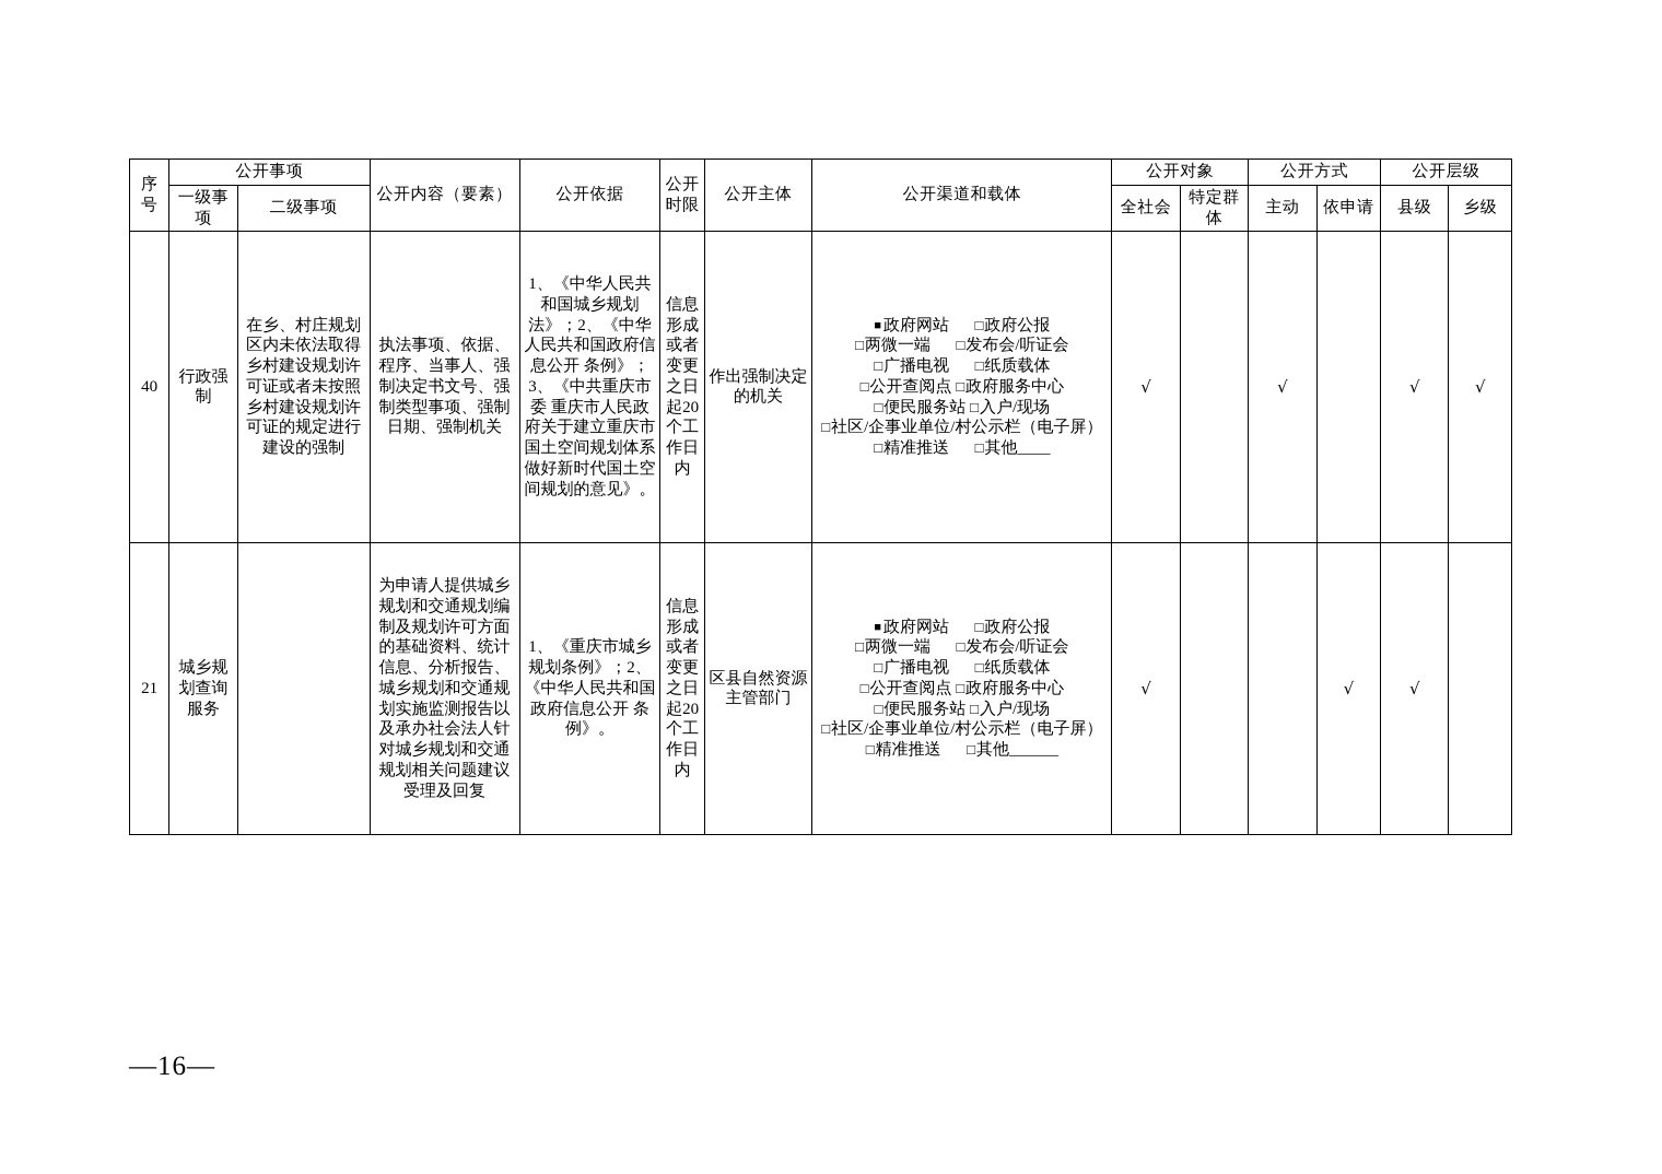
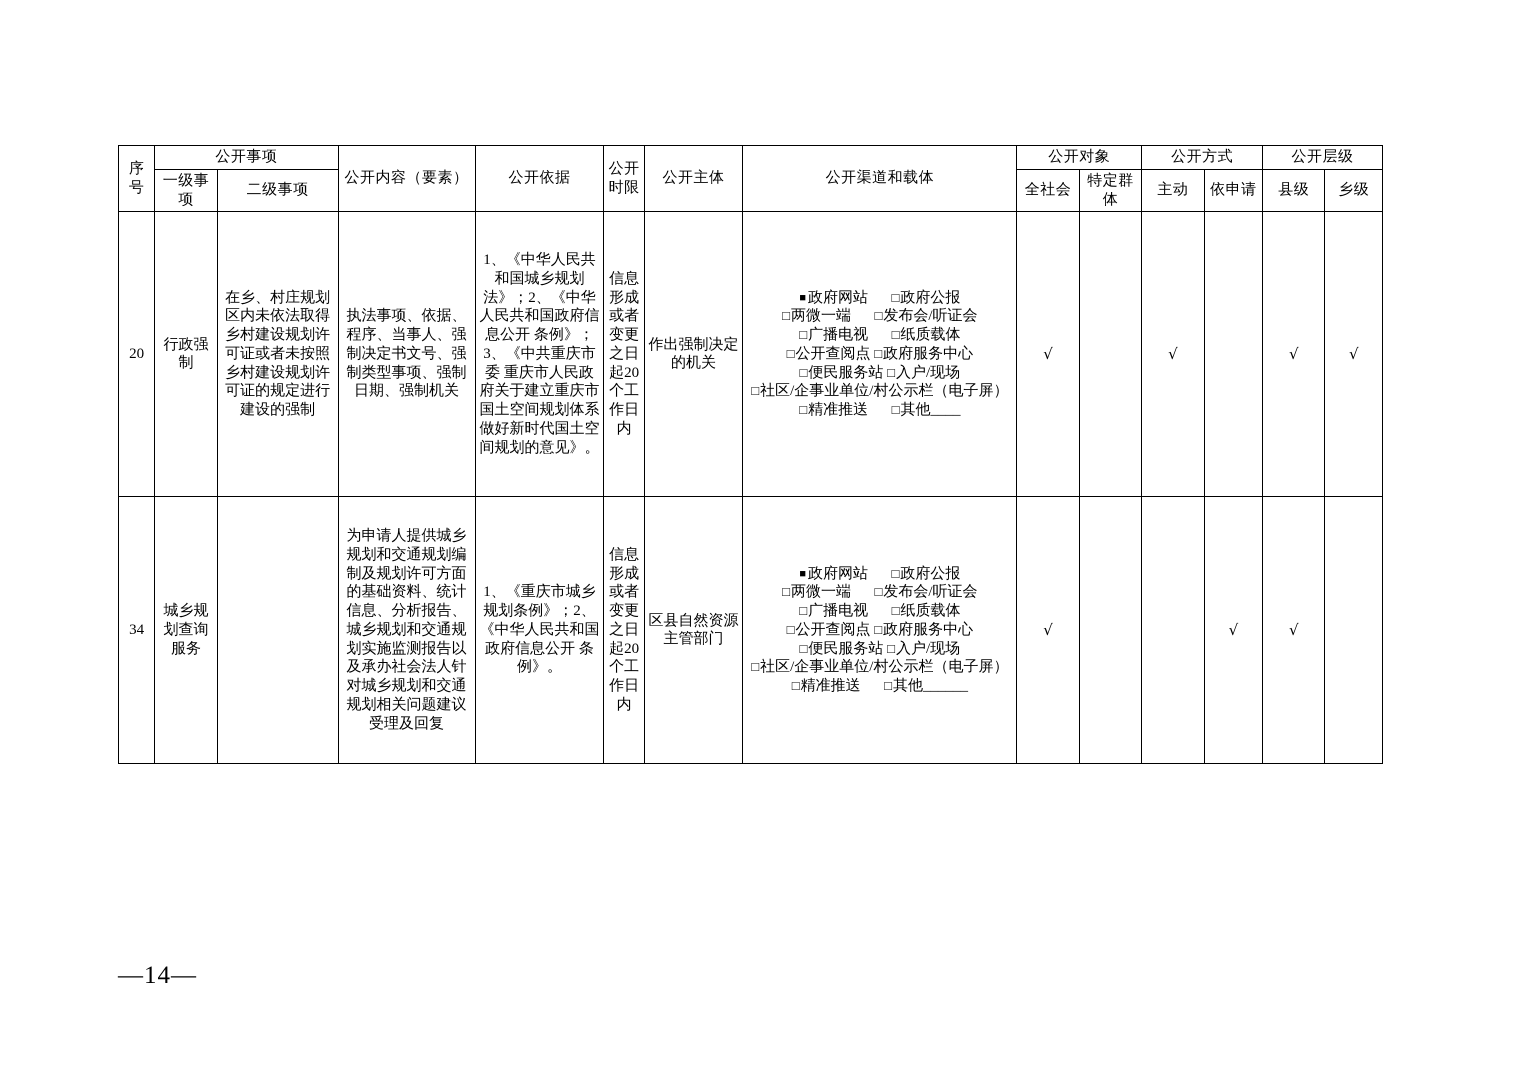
  序号	公开事项	公开内容（要素）	公开依据	公开时限	公开主体	公开渠道和载体	公开对象	公开方式	公开层级
  一级事项	二级事项	全社会	特定群体	主动	依申请	县级	乡级
- 40	行政强制	在乡、村庄规划区内未依法取得乡村建设规划许可证或者未按照乡村建设规划许可证的规定进行建设的强制	执法事项、依据、程序、当事人、强制决定书文号、强制类型事项、强制日期、强制机关	1、《中华人民共和国城乡规划法》；2、《中华人民共和国政府信息公开 条例》；3、《中共重庆市委 重庆市人民政府关于建立重庆市国土空间规划体系做好新时代国土空间规划的意见》。	信息形成或者变更之日起20个工作日内	作出强制决定的机关	政府网站 政府公报 两微一端 发布会/听证会 广播电视 纸质载体 公开查阅点 政府服务中心 便民服务站 入户/现场 社区/企事业单位/村公示栏（电子屏） 精准推送 其他____	√		√		√	√
+ 20	行政强制	在乡、村庄规划区内未依法取得乡村建设规划许可证或者未按照乡村建设规划许可证的规定进行建设的强制	执法事项、依据、程序、当事人、强制决定书文号、强制类型事项、强制日期、强制机关	1、《中华人民共和国城乡规划法》；2、《中华人民共和国政府信息公开 条例》；3、《中共重庆市委 重庆市人民政府关于建立重庆市国土空间规划体系做好新时代国土空间规划的意见》。	信息形成或者变更之日起20个工作日内	作出强制决定的机关	政府网站 政府公报 两微一端 发布会/听证会 广播电视 纸质载体 公开查阅点 政府服务中心 便民服务站 入户/现场 社区/企事业单位/村公示栏（电子屏） 精准推送 其他____	√		√		√	√
- 21	城乡规划查询服务		为申请人提供城乡规划和交通规划编制及规划许可方面的基础资料、统计信息、分析报告、城乡规划和交通规划实施监测报告以及承办社会法人针对城乡规划和交通规划相关问题建议受理及回复	1、《重庆市城乡规划条例》；2、《中华人民共和国政府信息公开 条例》。	信息形成或者变更之日起20个工作日内	区县自然资源主管部门	政府网站 政府公报 两微一端 发布会/听证会 广播电视 纸质载体 公开查阅点 政府服务中心 便民服务站 入户/现场 社区/企事业单位/村公示栏（电子屏） 精准推送 其他______	√			√	√
+ 34	城乡规划查询服务		为申请人提供城乡规划和交通规划编制及规划许可方面的基础资料、统计信息、分析报告、城乡规划和交通规划实施监测报告以及承办社会法人针对城乡规划和交通规划相关问题建议受理及回复	1、《重庆市城乡规划条例》；2、《中华人民共和国政府信息公开 条例》。	信息形成或者变更之日起20个工作日内	区县自然资源主管部门	政府网站 政府公报 两微一端 发布会/听证会 广播电视 纸质载体 公开查阅点 政府服务中心 便民服务站 入户/现场 社区/企事业单位/村公示栏（电子屏） 精准推送 其他______	√			√	√
- —16—
+ —14—
